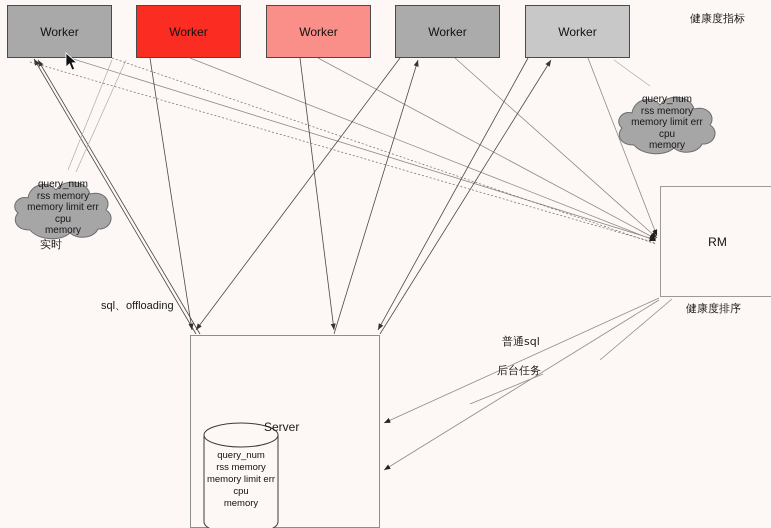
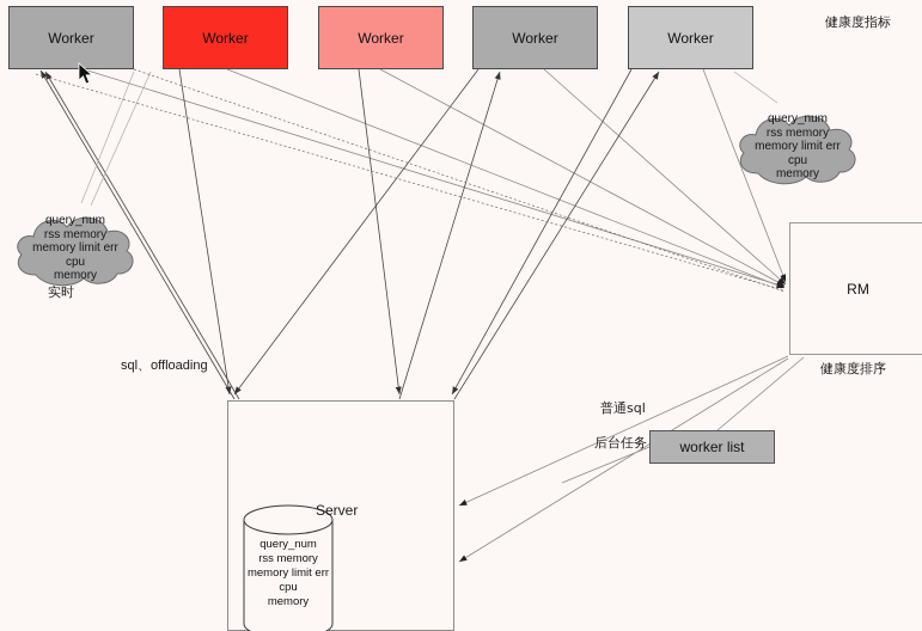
  Worker
  Worker
  Worker
  Worker
  Worker
  健康度指标
  query_num
  rss memory
  memory limit err
  cpu
  memory
  query_num
  rss memory
  memory limit err
  cpu
  memory
  实时
  RM
  健康度排序
  query_num
  rss memory
  memory limit err
  cpu
  memory
  Server
+ worker list
  sql、offloading
  普通sql
  后台任务
